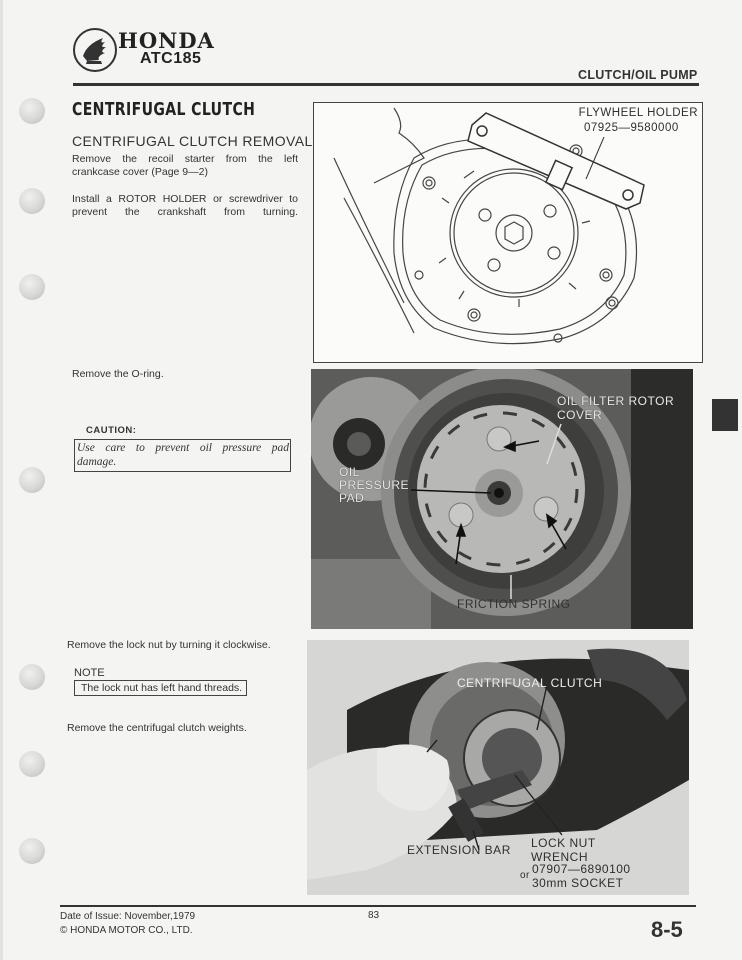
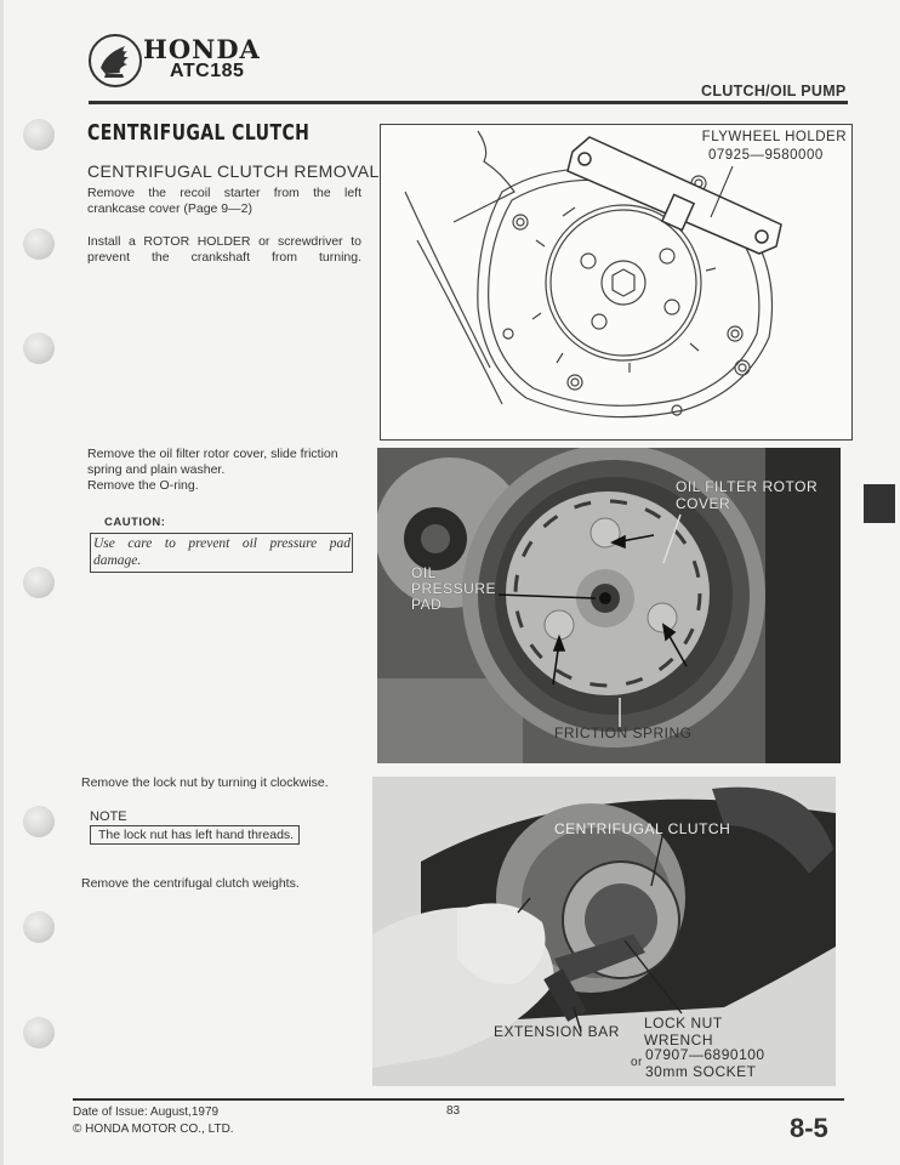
  HONDA
  ATC185
  CLUTCH/OIL PUMP
  CENTRIFUGAL CLUTCH
  CENTRIFUGAL CLUTCH REMOVAL
  Remove the recoil starter from the left crankcase cover (Page 9—2)
  Install a ROTOR HOLDER or screwdriver to prevent the crankshaft from turning.
+ Remove the oil filter rotor cover, slide friction spring and plain washer.
  Remove the O-ring.
  CAUTION:
  Use care to prevent oil pressure pad damage.
  Remove the lock nut by turning it clockwise.
  NOTE
  The lock nut has left hand threads.
  Remove the centrifugal clutch weights.
  FLYWHEEL HOLDER
  07925—9580000
  OIL FILTER ROTOR
  COVER
  OIL
  PRESSURE
  PAD
  FRICTION SPRING
  CENTRIFUGAL CLUTCH
  EXTENSION BAR
  LOCK NUT
  WRENCH
  or
  07907—6890100
  30mm SOCKET
- Date of Issue: November,1979
+ Date of Issue: August,1979
  © HONDA MOTOR CO., LTD.
  83
  8-5
